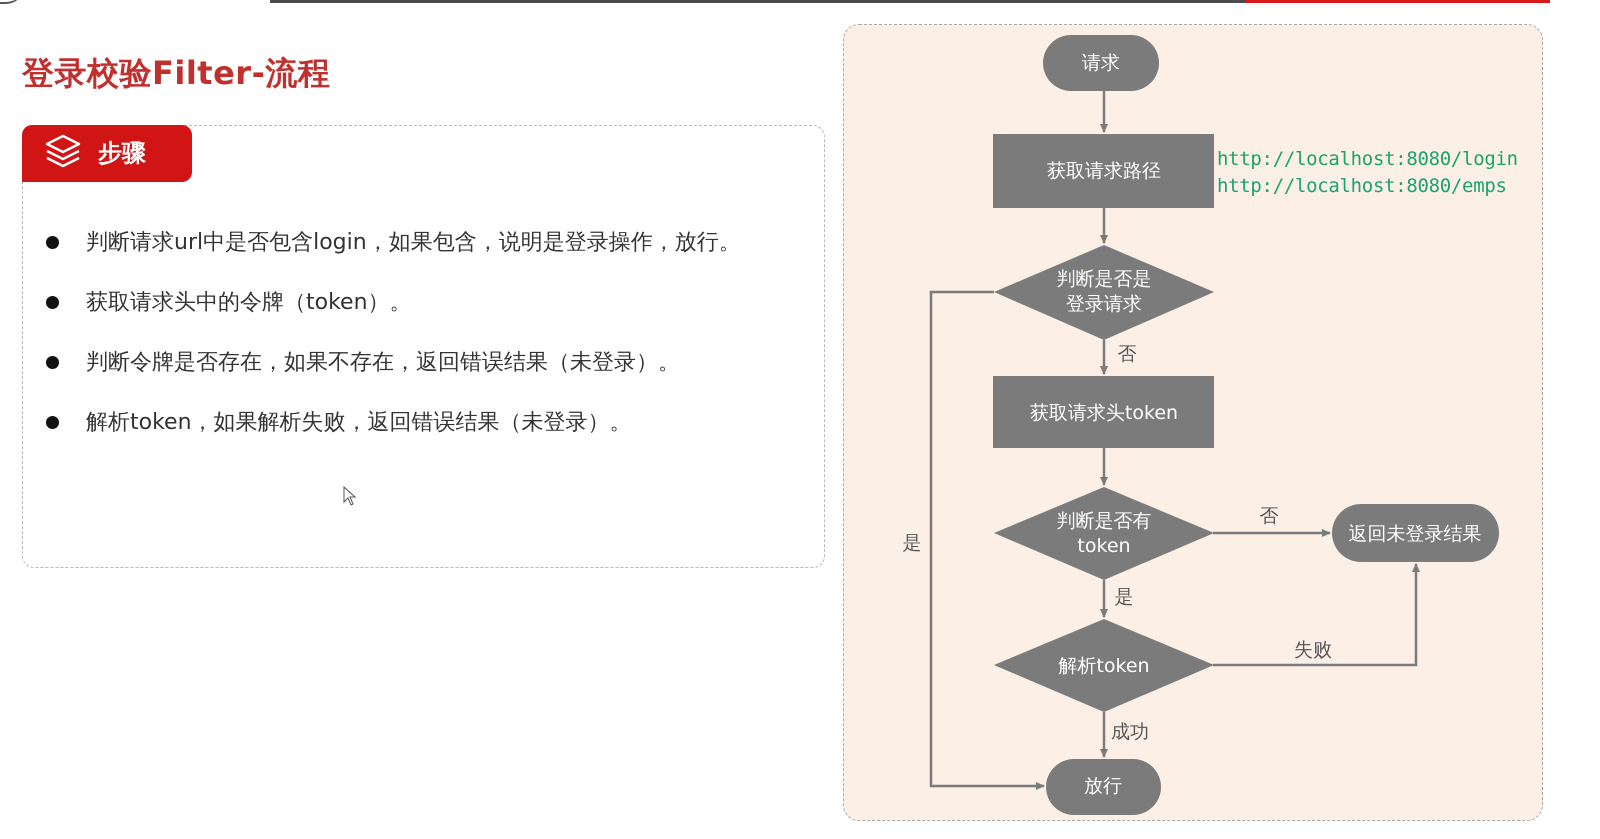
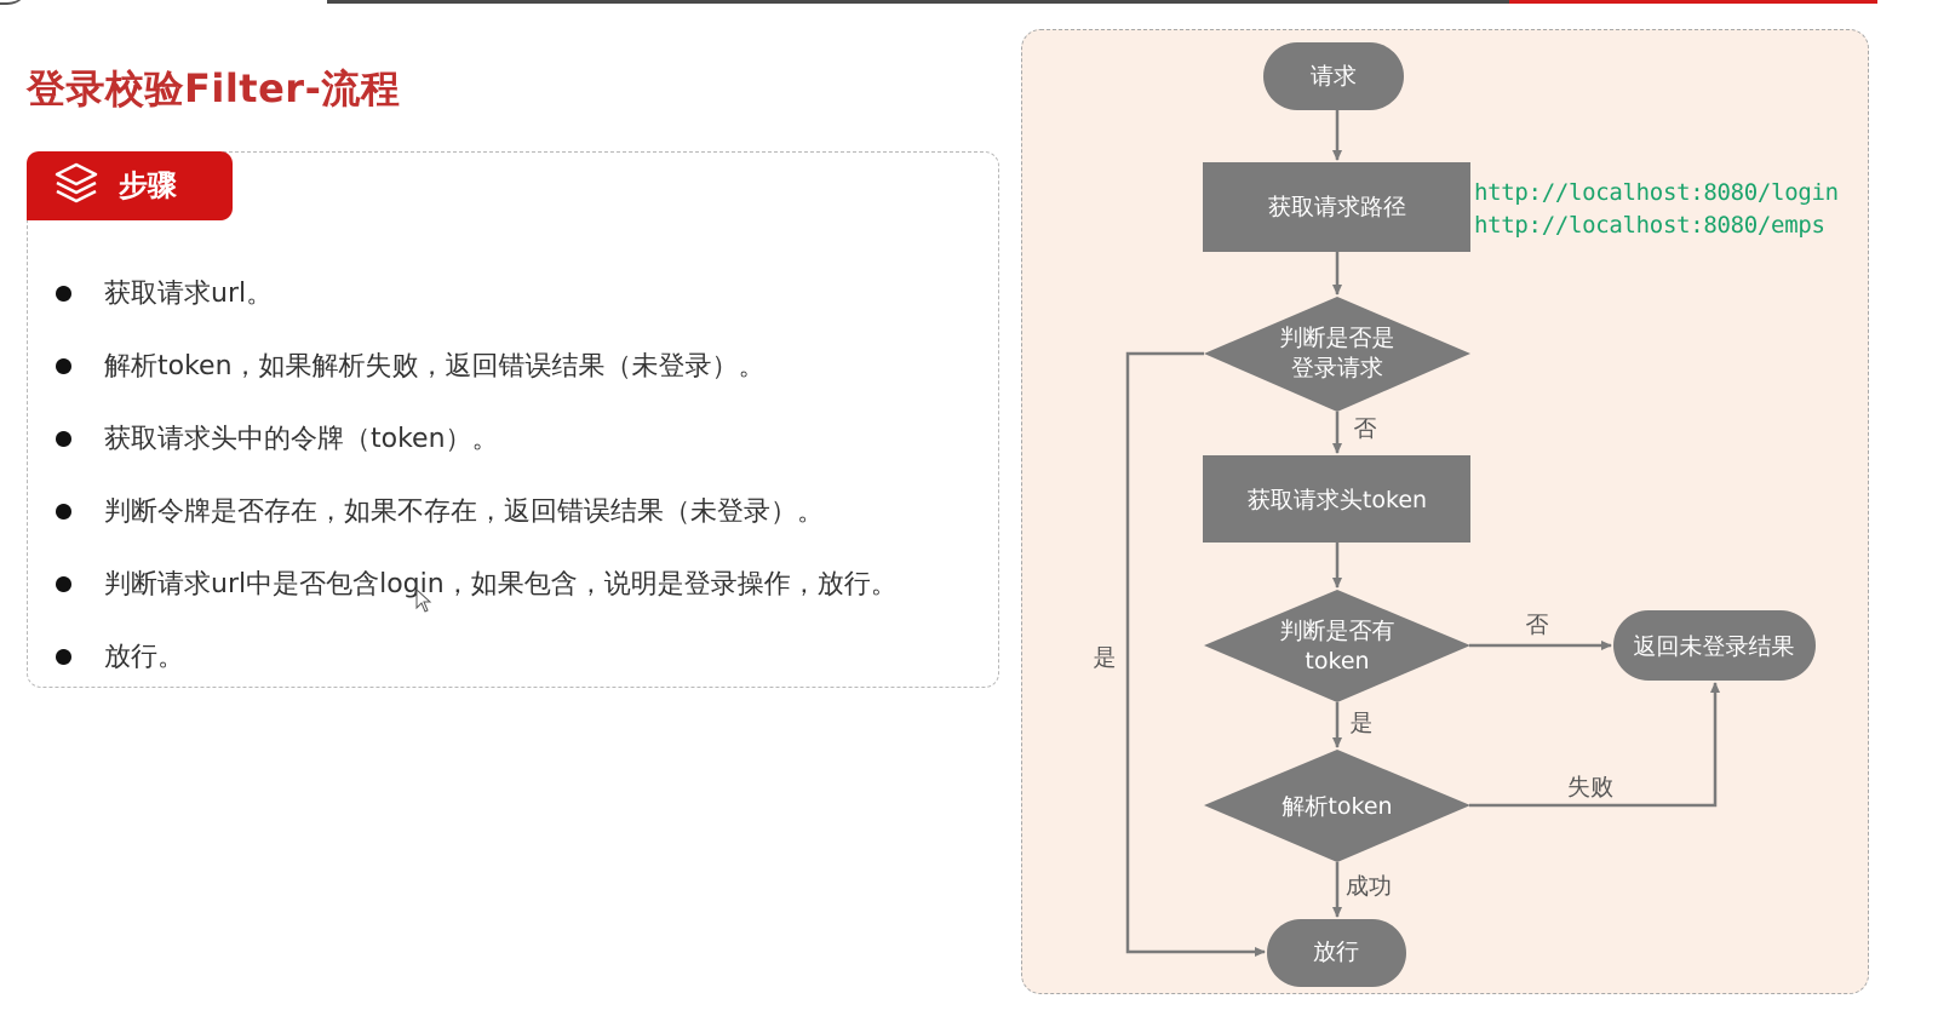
  登录校验Filter-流程
  步骤
+ 获取请求url。
- 判断请求url中是否包含login，如果包含，说明是登录操作，放行。
+ 解析token，如果解析失败，返回错误结果（未登录）。
  获取请求头中的令牌（token）。
  判断令牌是否存在，如果不存在，返回错误结果（未登录）。
- 解析token，如果解析失败，返回错误结果（未登录）。
+ 判断请求url中是否包含login，如果包含，说明是登录操作，放行。
+ 放行。
  请求
  获取请求路径
  判断是否是
  登录请求
  获取请求头token
  判断是否有
  token
  解析token
  返回未登录结果
  放行
  否
  是
  否
  是
  失败
  成功
  http://localhost:8080/login
  http://localhost:8080/emps
